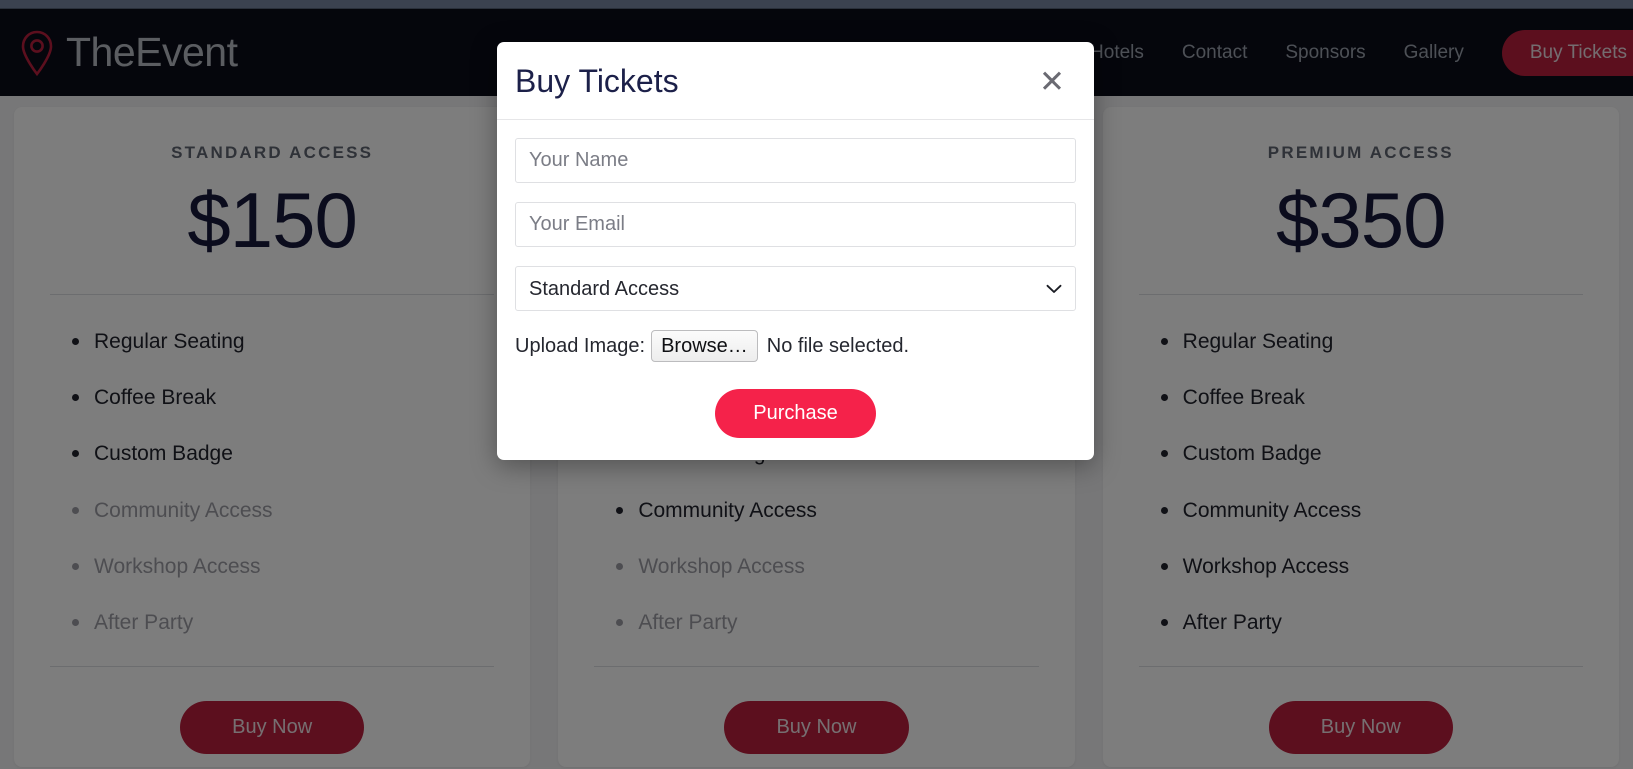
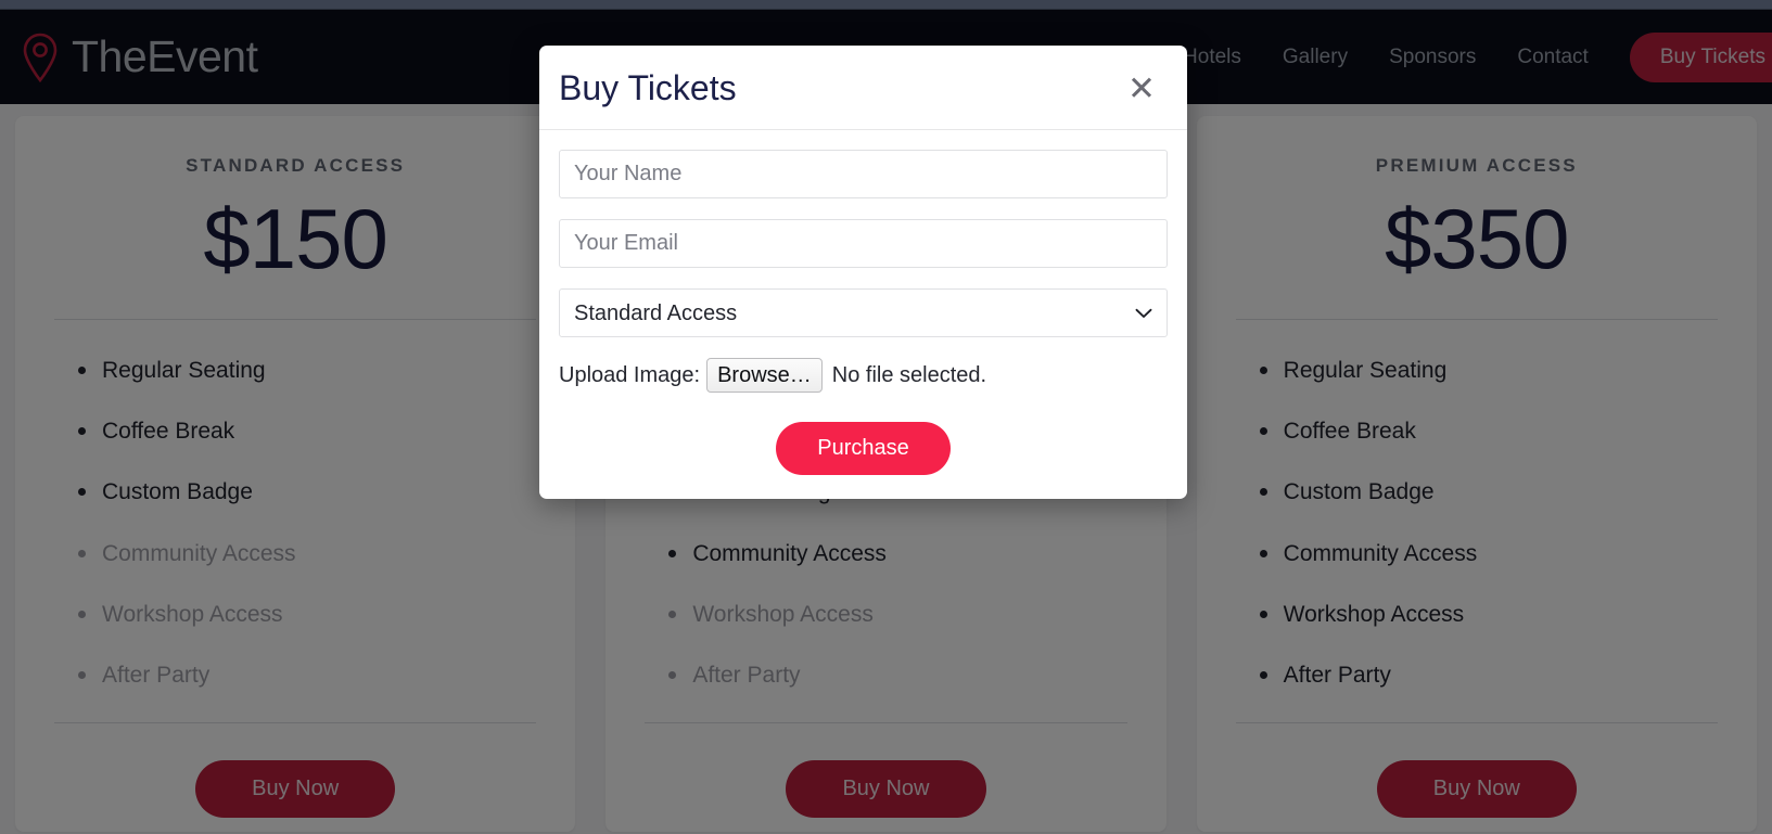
  TheEvent
  Hotels
- Contact
+ Gallery
  Sponsors
- Gallery
+ Contact
  Buy Tickets
  STANDARD ACCESS
  $150
  Regular Seating
  Coffee Break
  Custom Badge
  Community Access
  Workshop Access
  After Party
  Buy Now
  Community Access
  Workshop Access
  After Party
  Buy Now
  PREMIUM ACCESS
  $350
  Regular Seating
  Coffee Break
  Custom Badge
  Community Access
  Workshop Access
  After Party
  Buy Now
  Buy Tickets
  ✕
  Your Name
  Your Email
  Standard Access
  Upload Image:
  Browse…
  No file selected.
  Purchase
